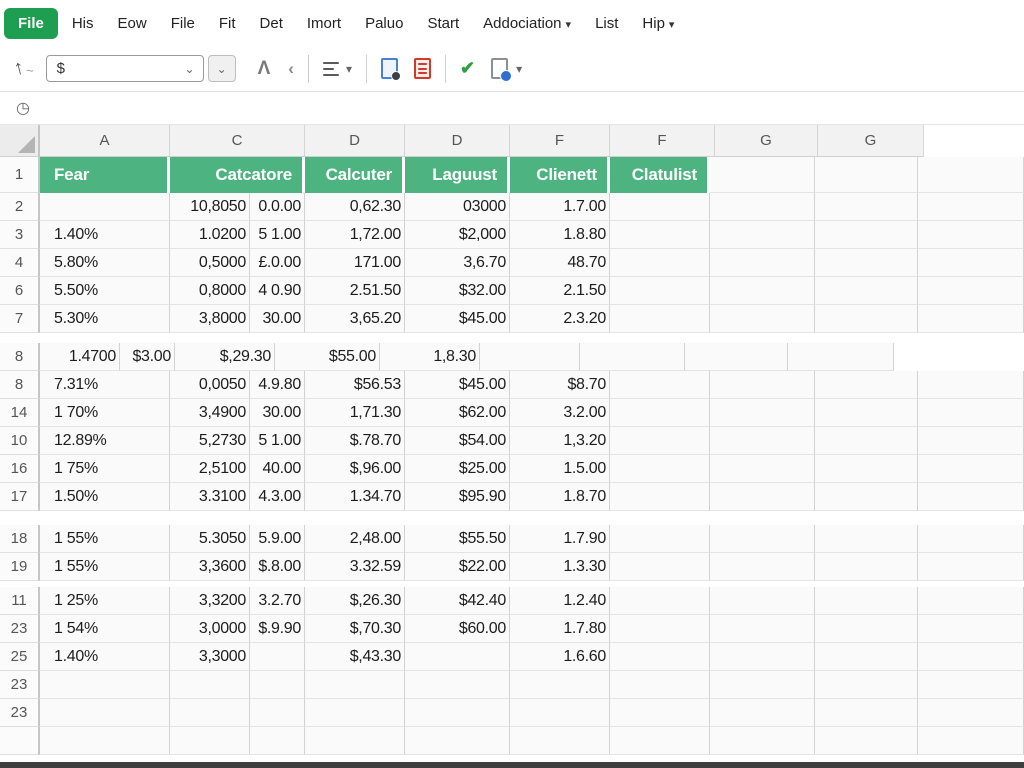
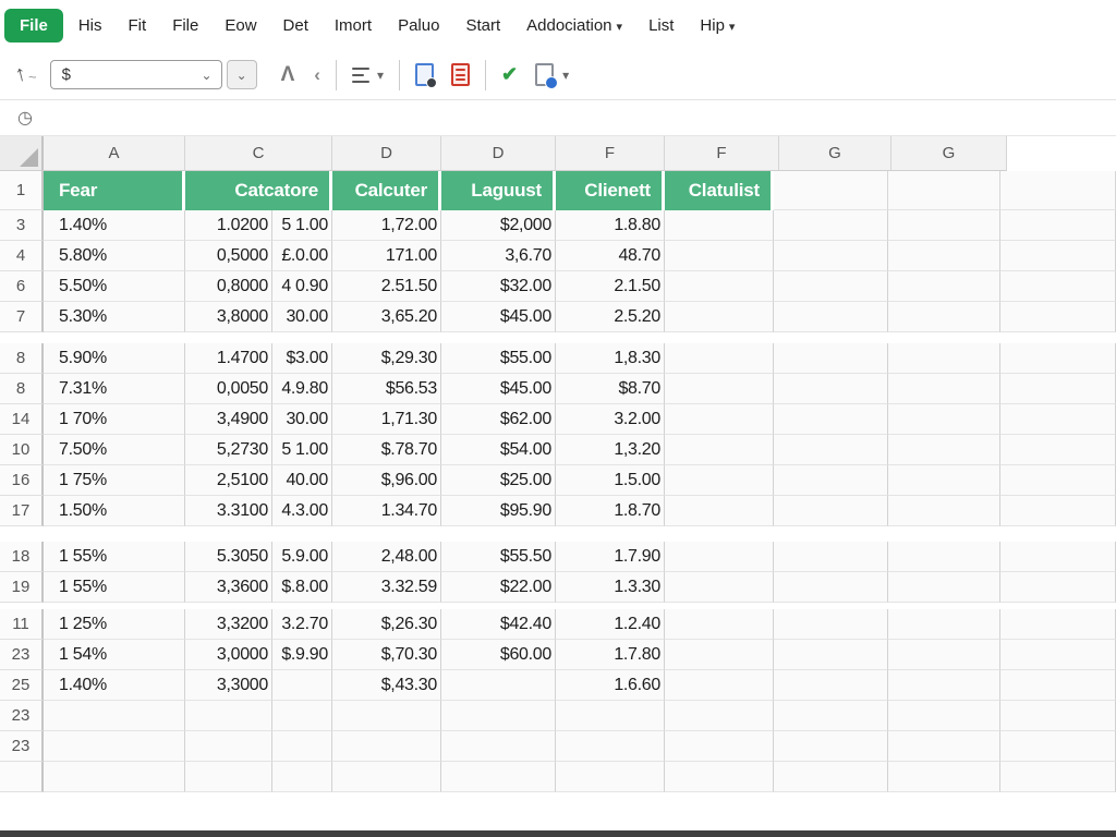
  File
  His
- Eow
+ Fit
  File
- Fit
+ Eow
  Det
  Imort
  Paluo
  Start
  Addociation ▾
  List
  Hip ▾
  ~
  $
  ⌄
  ⌄
  Λ
  ‹
  ▾
  ✔
  ▾
  ◷
  A
  C
  D
  D
  F
  F
  G
  G
  1
  Fear
  Catcatore
  Calcuter
  Laguust
  Clienett
  Clatulist
- 2
- 10,8050
- 0.0.00
- 0,62.30
- 03000
- 1.7.00
  3
  1.40%
  1.0200
  5 1.00
  1,72.00
  $2,000
  1.8.80
  4
  5.80%
  0,5000
  £.0.00
  171.00
  3,6.70
  48.70
  6
  5.50%
  0,8000
  4 0.90
  2.51.50
  $32.00
  2.1.50
  7
  5.30%
  3,8000
  30.00
  3,65.20
  $45.00
- 2.3.20
+ 2.5.20
  8
+ 5.90%
  1.4700
  $3.00
  $,29.30
  $55.00
  1,8.30
  8
  7.31%
  0,0050
  4.9.80
  $56.53
  $45.00
  $8.70
  14
  1 70%
  3,4900
  30.00
  1,71.30
  $62.00
  3.2.00
  10
- 12.89%
+ 7.50%
  5,2730
  5 1.00
  $.78.70
  $54.00
  1,3.20
  16
  1 75%
  2,5100
  40.00
  $,96.00
  $25.00
  1.5.00
  17
  1.50%
  3.3100
  4.3.00
  1.34.70
  $95.90
  1.8.70
  18
  1 55%
  5.3050
  5.9.00
  2,48.00
  $55.50
  1.7.90
  19
  1 55%
  3,3600
  $.8.00
  3.32.59
  $22.00
  1.3.30
  11
  1 25%
  3,3200
  3.2.70
  $,26.30
  $42.40
  1.2.40
  23
  1 54%
  3,0000
  $.9.90
  $,70.30
  $60.00
  1.7.80
  25
  1.40%
  3,3000
  $,43.30
  1.6.60
  23
  23
